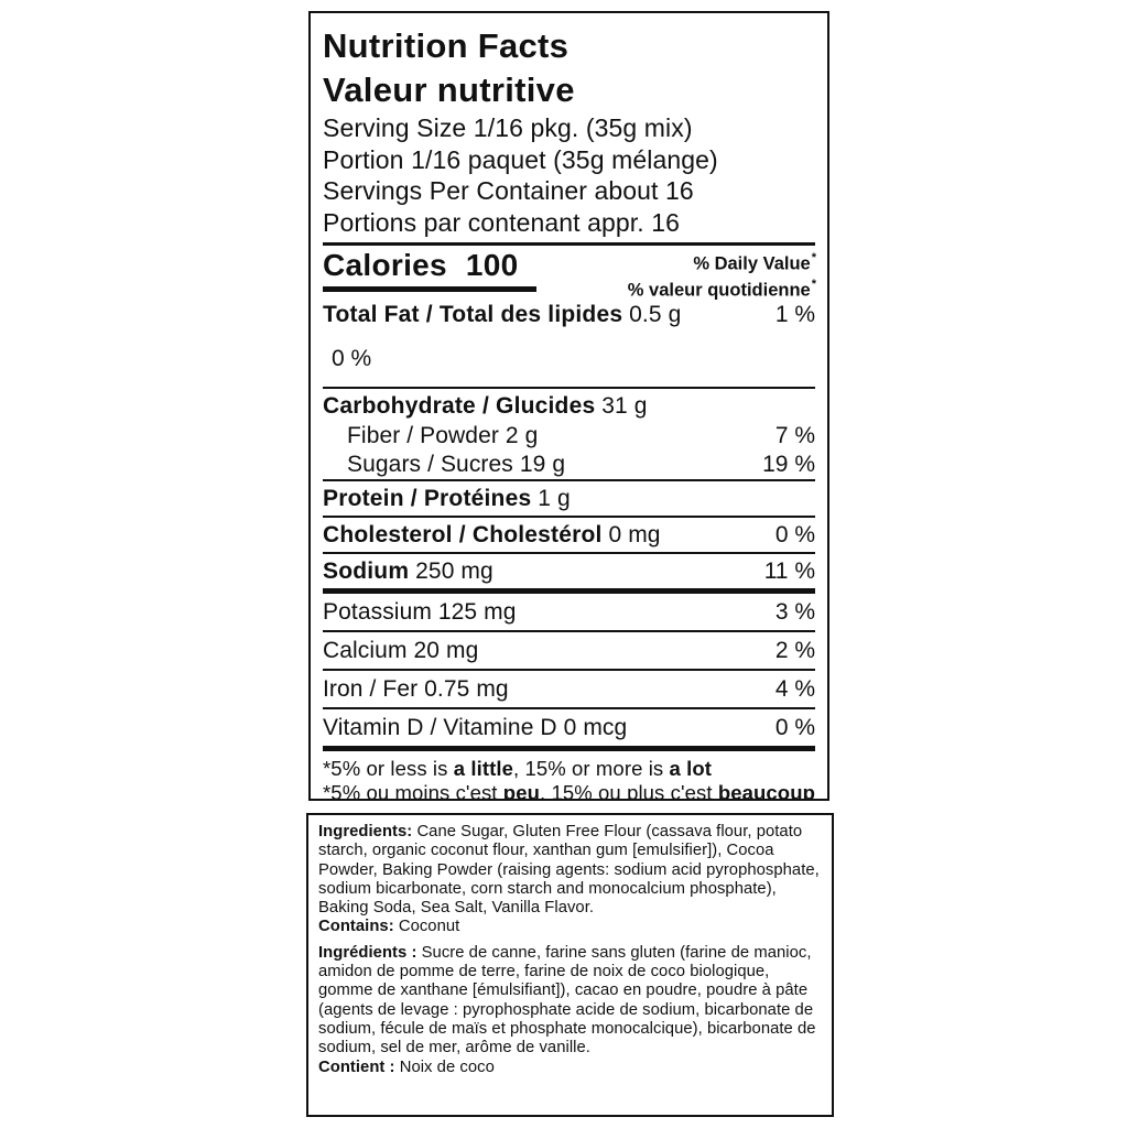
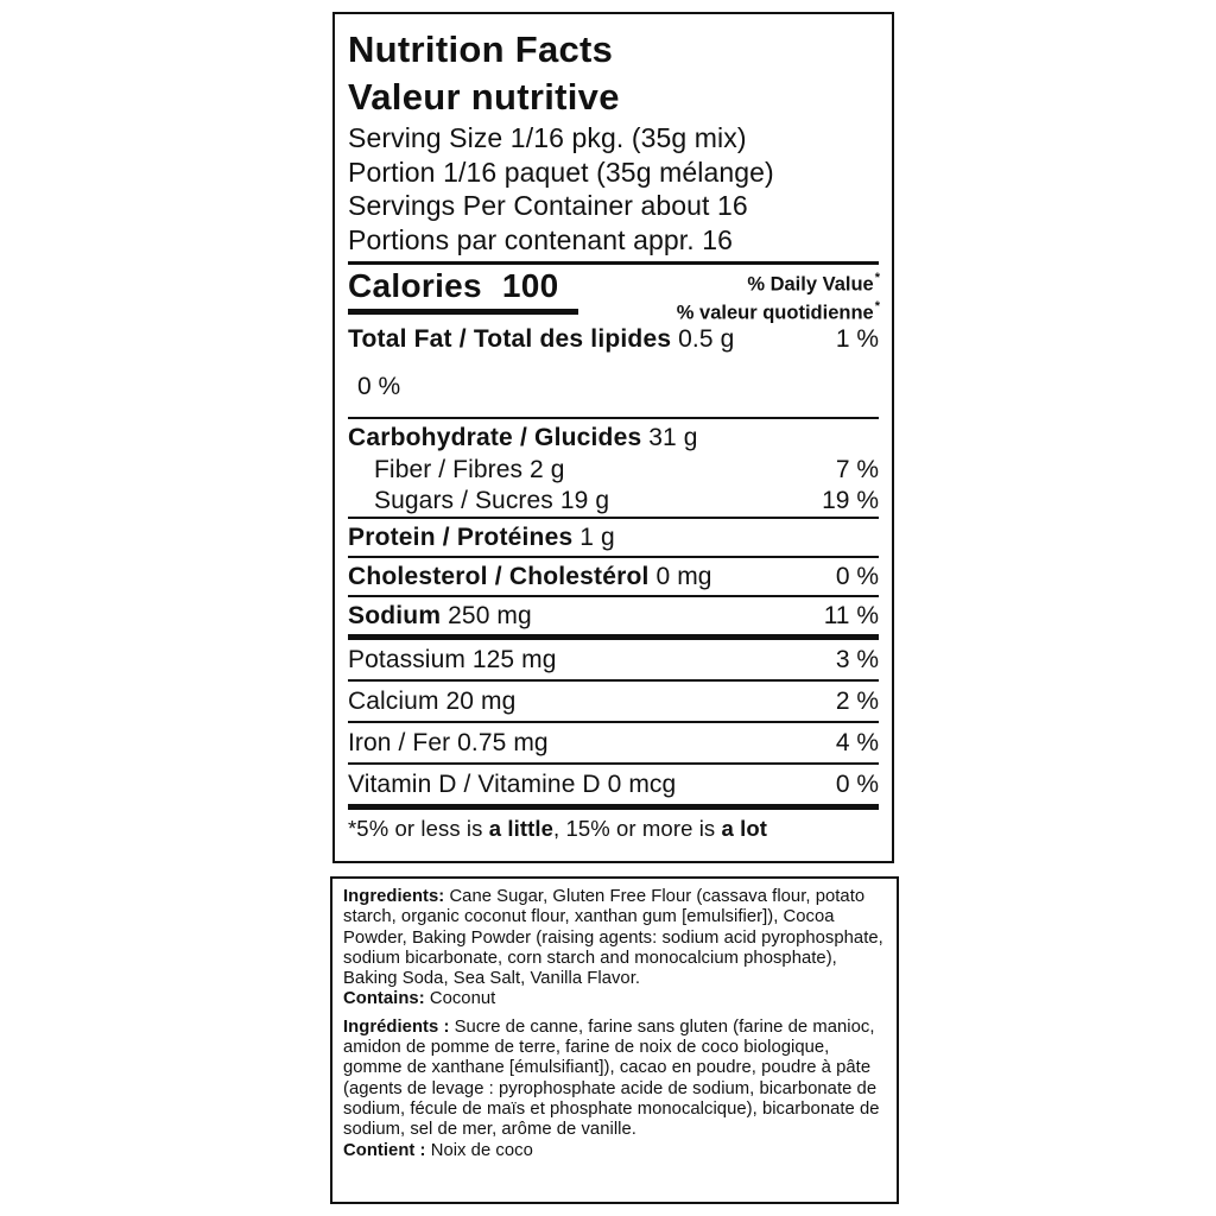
  Nutrition Facts
  Valeur nutritive
  Serving Size 1/16 pkg. (35g mix)
  Portion 1/16 paquet (35g mélange)
  Servings Per Container about 16
  Portions par contenant appr. 16
  Calories 100
  % Daily Value*
  % valeur quotidienne*
  Total Fat / Total des lipides 0.5 g
  1 %
  0 %
  Carbohydrate / Glucides 31 g
- Fiber / Powder 2 g
+ Fiber / Fibres 2 g
  7 %
  Sugars / Sucres 19 g
  19 %
  Protein / Protéines 1 g
  Cholesterol / Cholestérol 0 mg
  0 %
  Sodium 250 mg
  11 %
  Potassium 125 mg
  3 %
  Calcium 20 mg
  2 %
  Iron / Fer 0.75 mg
  4 %
  Vitamin D / Vitamine D 0 mcg
  0 %
  *5% or less is a little, 15% or more is a lot
- *5% ou moins c'est peu, 15% ou plus c'est beaucoup
  Ingredients: Cane Sugar, Gluten Free Flour (cassava flour, potato starch, organic coconut flour, xanthan gum [emulsifier]), Cocoa Powder, Baking Powder (raising agents: sodium acid pyrophosphate, sodium bicarbonate, corn starch and monocalcium phosphate), Baking Soda, Sea Salt, Vanilla Flavor.
  Contains: Coconut
  Ingrédients : Sucre de canne, farine sans gluten (farine de manioc, amidon de pomme de terre, farine de noix de coco biologique, gomme de xanthane [émulsifiant]), cacao en poudre, poudre à pâte (agents de levage : pyrophosphate acide de sodium, bicarbonate de sodium, fécule de maïs et phosphate monocalcique), bicarbonate de sodium, sel de mer, arôme de vanille.
  Contient : Noix de coco
